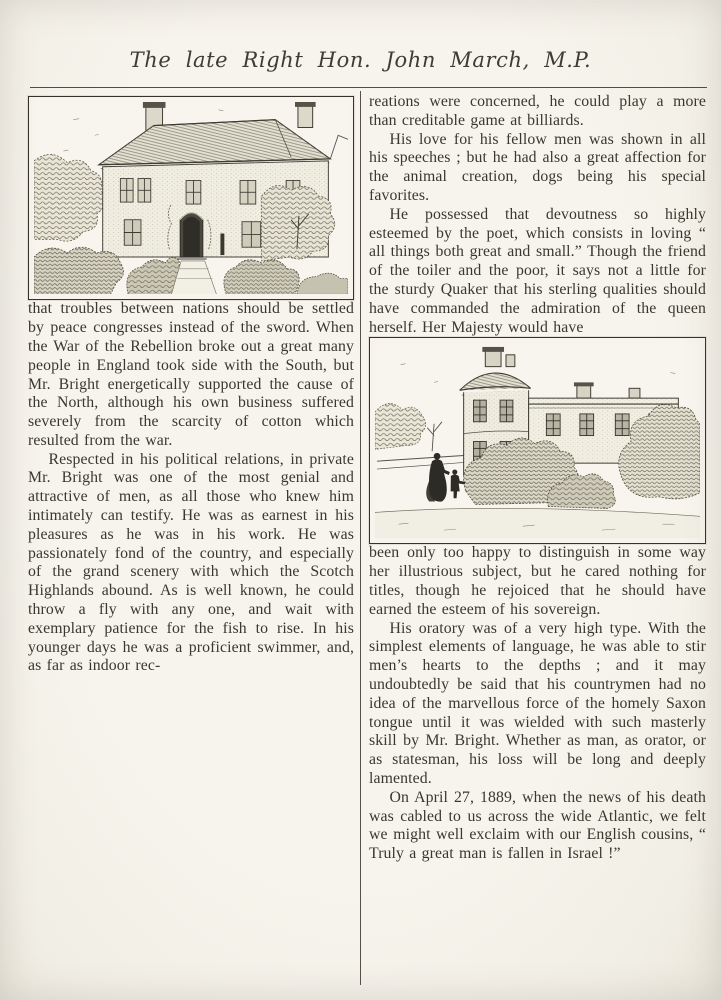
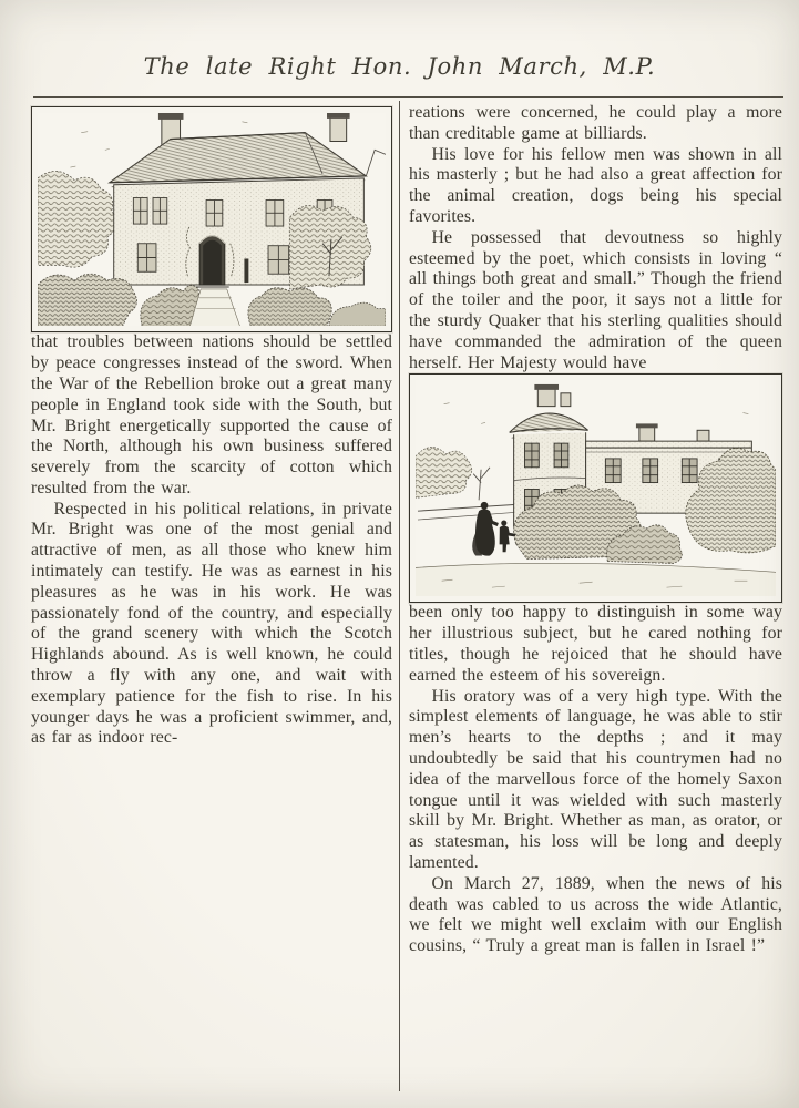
  The late Right Hon. John March, M.P.
  that troubles between nations should be settled by peace congresses instead of the sword. When the War of the Rebellion broke out a great many people in England took side with the South, but Mr. Bright energetically supported the cause of the North, although his own business suffered severely from the scarcity of cotton which resulted from the war.
  Respected in his political relations, in private Mr. Bright was one of the most genial and attractive of men, as all those who knew him intimately can testify. He was as earnest in his pleasures as he was in his work. He was passionately fond of the country, and especially of the grand scenery with which the Scotch Highlands abound. As is well known, he could throw a fly with any one, and wait with exemplary patience for the fish to rise. In his younger days he was a proficient swimmer, and, as far as indoor rec-
  reations were concerned, he could play a more than creditable game at billiards.
- His love for his fellow men was shown in all his speeches ; but he had also a great affection for the animal creation, dogs being his special favorites.
+ His love for his fellow men was shown in all his masterly ; but he had also a great affection for the animal creation, dogs being his special favorites.
  He possessed that devoutness so highly esteemed by the poet, which consists in loving “ all things both great and small.” Though the friend of the toiler and the poor, it says not a little for the sturdy Quaker that his sterling qualities should have commanded the admiration of the queen herself. Her Majesty would have
  been only too happy to distinguish in some way her illustrious subject, but he cared nothing for titles, though he rejoiced that he should have earned the esteem of his sovereign.
  His oratory was of a very high type. With the simplest elements of language, he was able to stir men’s hearts to the depths ; and it may undoubtedly be said that his countrymen had no idea of the marvellous force of the homely Saxon tongue until it was wielded with such masterly skill by Mr. Bright. Whether as man, as orator, or as statesman, his loss will be long and deeply lamented.
- On April 27, 1889, when the news of his death was cabled to us across the wide Atlantic, we felt we might well exclaim with our English cousins, “ Truly a great man is fallen in Israel !”
+ On March 27, 1889, when the news of his death was cabled to us across the wide Atlantic, we felt we might well exclaim with our English cousins, “ Truly a great man is fallen in Israel !”
